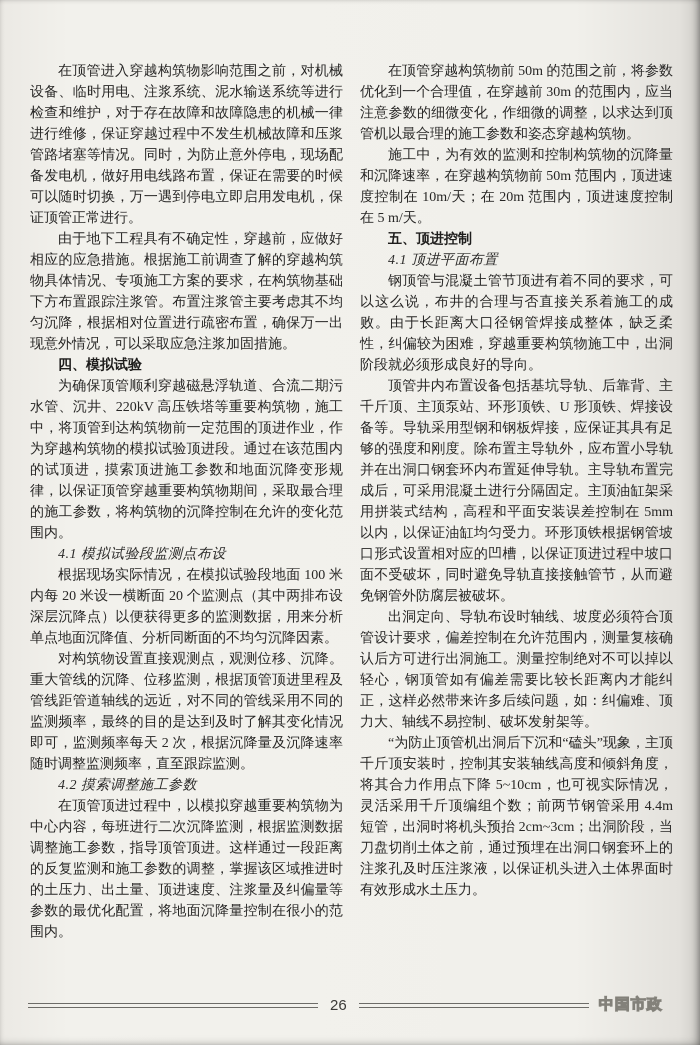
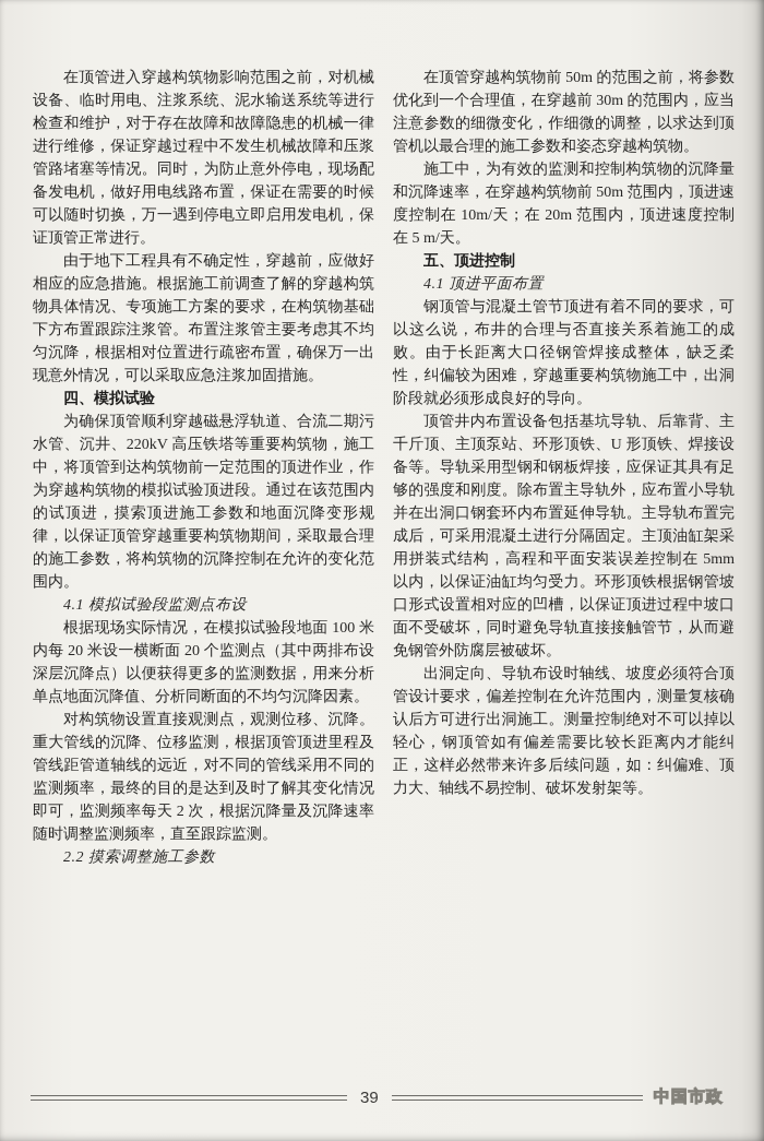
  在顶管进入穿越构筑物影响范围之前，对机械设备、临时用电、注浆系统、泥水输送系统等进行检查和维护，对于存在故障和故障隐患的机械一律进行维修，保证穿越过程中不发生机械故障和压浆管路堵塞等情况。同时，为防止意外停电，现场配备发电机，做好用电线路布置，保证在需要的时候可以随时切换，万一遇到停电立即启用发电机，保证顶管正常进行。
  由于地下工程具有不确定性，穿越前，应做好相应的应急措施。根据施工前调查了解的穿越构筑物具体情况、专项施工方案的要求，在构筑物基础下方布置跟踪注浆管。布置注浆管主要考虑其不均匀沉降，根据相对位置进行疏密布置，确保万一出现意外情况，可以采取应急注浆加固措施。
  四、模拟试验
  为确保顶管顺利穿越磁悬浮轨道、合流二期污水管、沉井、220kV 高压铁塔等重要构筑物，施工中，将顶管到达构筑物前一定范围的顶进作业，作为穿越构筑物的模拟试验顶进段。通过在该范围内的试顶进，摸索顶进施工参数和地面沉降变形规律，以保证顶管穿越重要构筑物期间，采取最合理的施工参数，将构筑物的沉降控制在允许的变化范围内。
  4.1 模拟试验段监测点布设
  根据现场实际情况，在模拟试验段地面 100 米内每 20 米设一横断面 20 个监测点（其中两排布设深层沉降点）以便获得更多的监测数据，用来分析单点地面沉降值、分析同断面的不均匀沉降因素。
  对构筑物设置直接观测点，观测位移、沉降。重大管线的沉降、位移监测，根据顶管顶进里程及管线距管道轴线的远近，对不同的管线采用不同的监测频率，最终的目的是达到及时了解其变化情况即可，监测频率每天 2 次，根据沉降量及沉降速率随时调整监测频率，直至跟踪监测。
- 4.2 摸索调整施工参数
+ 2.2 摸索调整施工参数
- 在顶管顶进过程中，以模拟穿越重要构筑物为中心内容，每班进行二次沉降监测，根据监测数据调整施工参数，指导顶管顶进。这样通过一段距离的反复监测和施工参数的调整，掌握该区域推进时的土压力、出土量、顶进速度、注浆量及纠偏量等参数的最优化配置，将地面沉降量控制在很小的范围内。
  在顶管穿越构筑物前 50m 的范围之前，将参数优化到一个合理值，在穿越前 30m 的范围内，应当注意参数的细微变化，作细微的调整，以求达到顶管机以最合理的施工参数和姿态穿越构筑物。
  施工中，为有效的监测和控制构筑物的沉降量和沉降速率，在穿越构筑物前 50m 范围内，顶进速度控制在 10m/天；在 20m 范围内，顶进速度控制在 5 m/天。
  五、顶进控制
  4.1 顶进平面布置
  钢顶管与混凝土管节顶进有着不同的要求，可以这么说，布井的合理与否直接关系着施工的成败。由于长距离大口径钢管焊接成整体，缺乏柔性，纠偏较为困难，穿越重要构筑物施工中，出洞阶段就必须形成良好的导向。
  顶管井内布置设备包括基坑导轨、后靠背、主千斤顶、主顶泵站、环形顶铁、U 形顶铁、焊接设备等。导轨采用型钢和钢板焊接，应保证其具有足够的强度和刚度。除布置主导轨外，应布置小导轨并在出洞口钢套环内布置延伸导轨。主导轨布置完成后，可采用混凝土进行分隔固定。主顶油缸架采用拼装式结构，高程和平面安装误差控制在 5mm 以内，以保证油缸均匀受力。环形顶铁根据钢管坡口形式设置相对应的凹槽，以保证顶进过程中坡口面不受破坏，同时避免导轨直接接触管节，从而避免钢管外防腐层被破坏。
  出洞定向、导轨布设时轴线、坡度必须符合顶管设计要求，偏差控制在允许范围内，测量复核确认后方可进行出洞施工。测量控制绝对不可以掉以轻心，钢顶管如有偏差需要比较长距离内才能纠正，这样必然带来许多后续问题，如：纠偏难、顶力大、轴线不易控制、破坏发射架等。
- “为防止顶管机出洞后下沉和“磕头”现象，主顶千斤顶安装时，控制其安装轴线高度和倾斜角度，将其合力作用点下降 5~10cm，也可视实际情况，灵活采用千斤顶编组个数；前两节钢管采用 4.4m 短管，出洞时将机头预抬 2cm~3cm；出洞阶段，当刀盘切削土体之前，通过预埋在出洞口钢套环上的注浆孔及时压注浆液，以保证机头进入土体界面时有效形成水土压力。
- 26
+ 39
  中国市政
